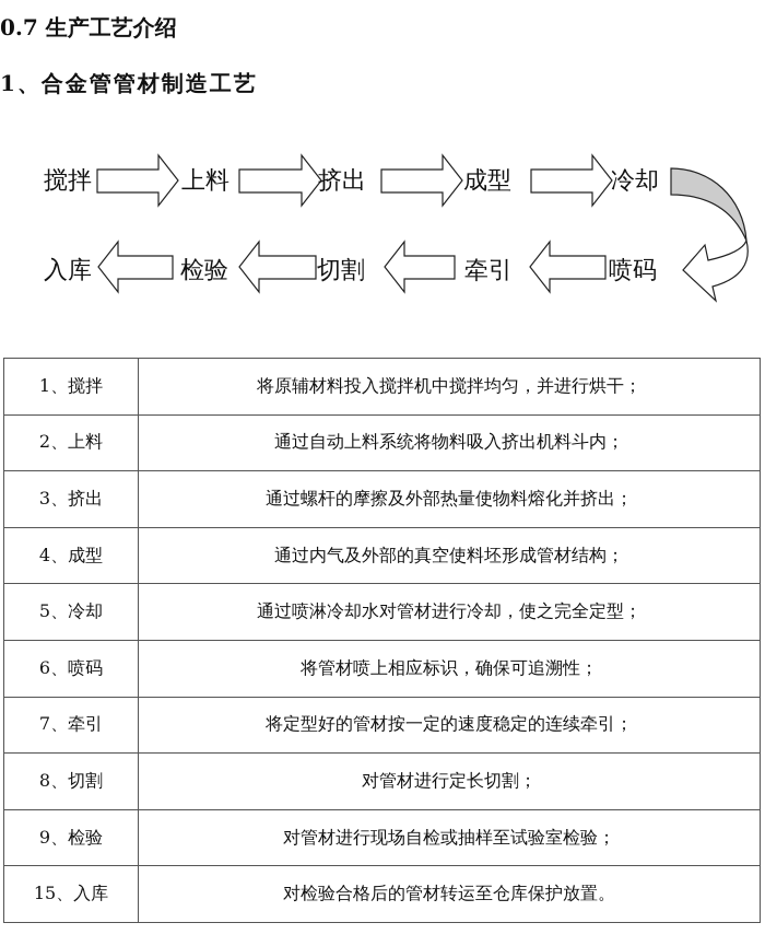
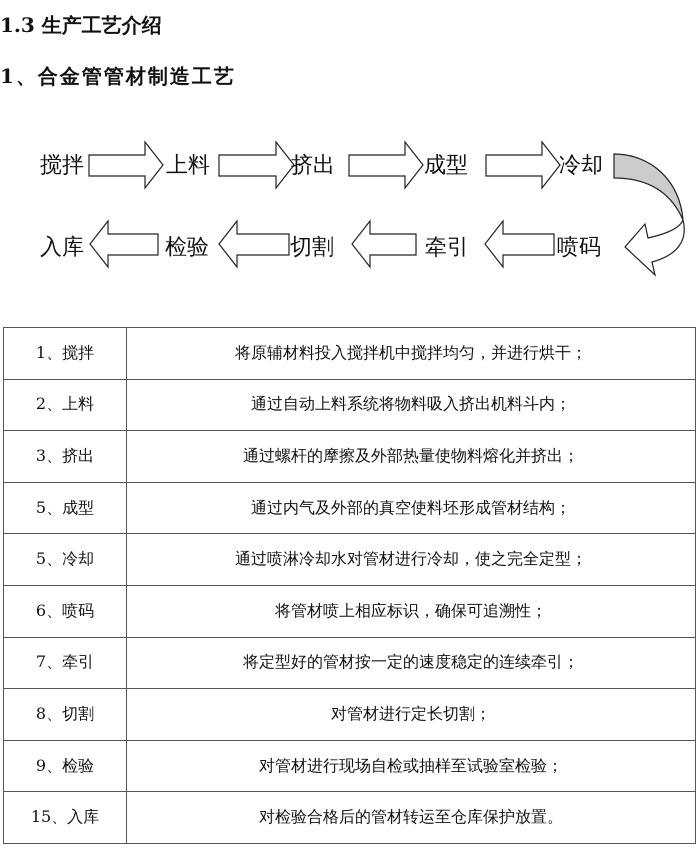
- 0.7 生产工艺介绍
+ 1.3 生产工艺介绍
  1、合金管管材制造工艺
  搅拌
  上料
  挤出
  成型
  冷却
  入库
  检验
  切割
  牵引
  喷码
  1、搅拌	将原辅材料投入搅拌机中搅拌均匀，并进行烘干；
  2、上料	通过自动上料系统将物料吸入挤出机料斗内；
  3、挤出	通过螺杆的摩擦及外部热量使物料熔化并挤出；
- 4、成型	通过内气及外部的真空使料坯形成管材结构；
+ 5、成型	通过内气及外部的真空使料坯形成管材结构；
  5、冷却	通过喷淋冷却水对管材进行冷却，使之完全定型；
  6、喷码	将管材喷上相应标识，确保可追溯性；
  7、牵引	将定型好的管材按一定的速度稳定的连续牵引；
  8、切割	对管材进行定长切割；
  9、检验	对管材进行现场自检或抽样至试验室检验；
  15、入库	对检验合格后的管材转运至仓库保护放置。
